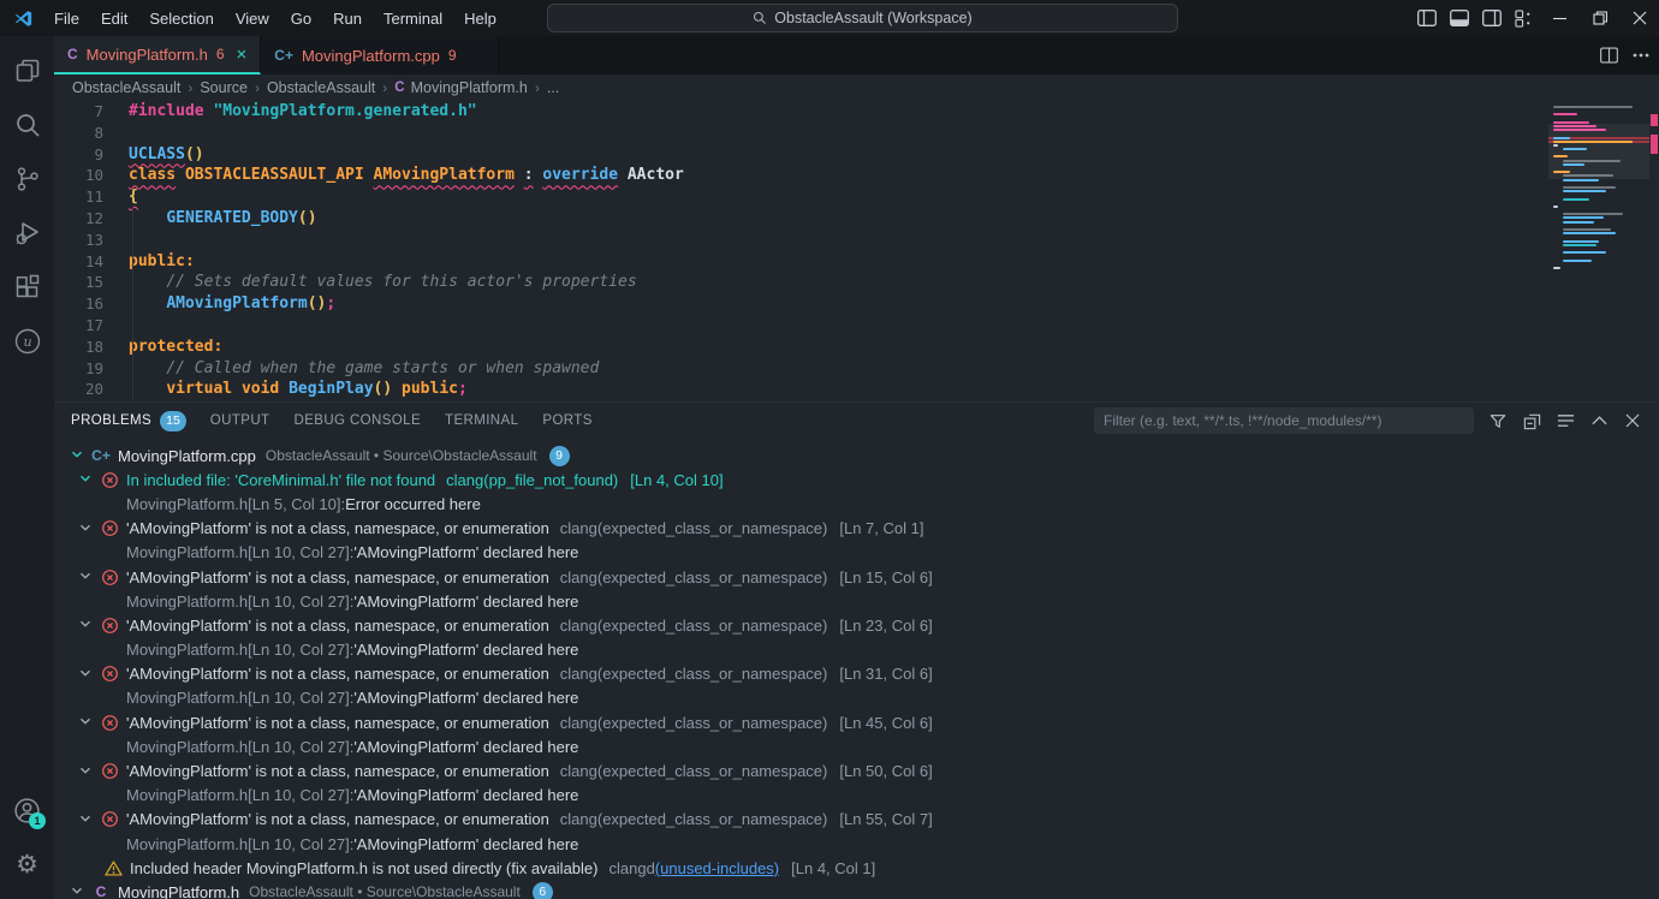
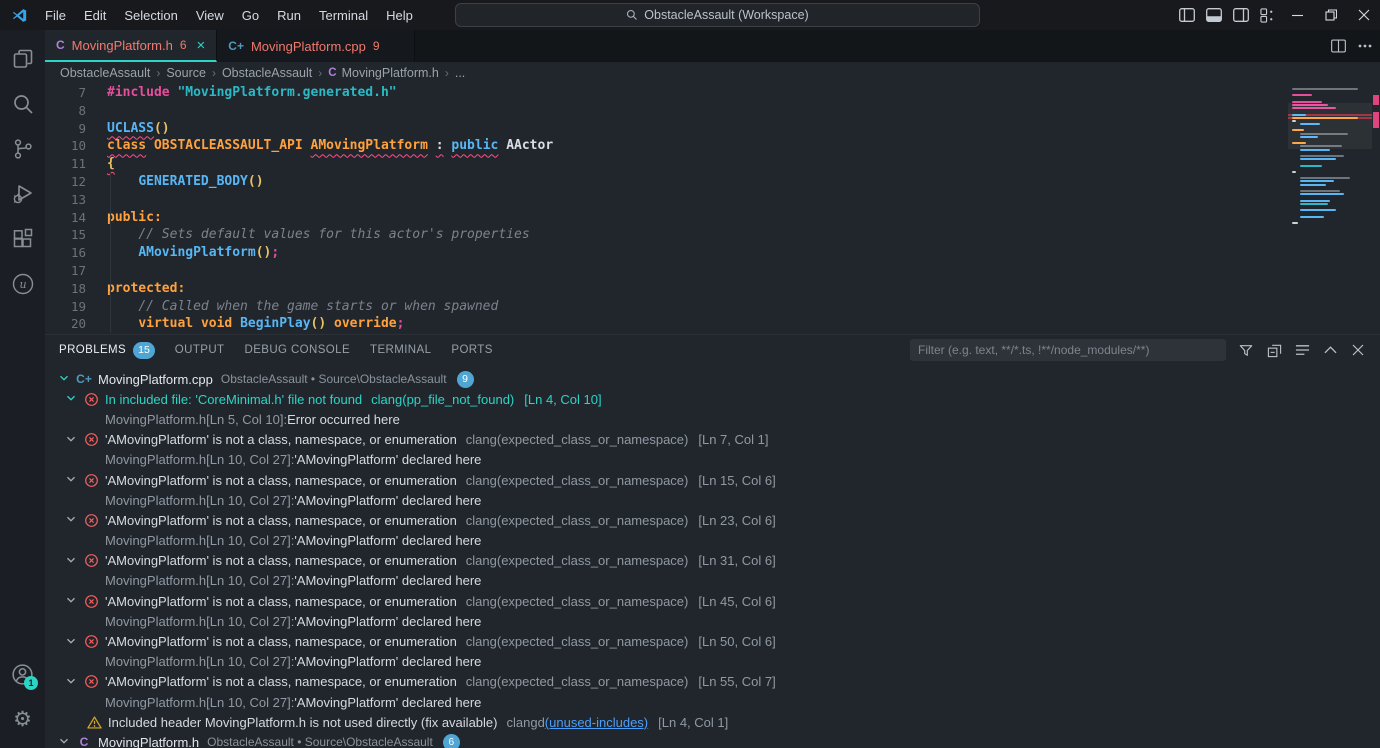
  File
  Edit
  Selection
  View
  Go
  Run
  Terminal
  Help
  ObstacleAssault (Workspace)
  u
  1
  ⚙
  C
  MovingPlatform.h
  6
  ×
  C+
  MovingPlatform.cpp
  9
  ObstacleAssault
  ›
  Source
  ›
  ObstacleAssault
  ›
  C
  MovingPlatform.h
  ›
  ...
  7
  #include "MovingPlatform.generated.h"
  8
  9
  UCLASS()
  10
- class OBSTACLEASSAULT_API AMovingPlatform : override AActor
+ class OBSTACLEASSAULT_API AMovingPlatform : public AActor
  11
  {
  12
  GENERATED_BODY()
  13
  14
  ublic:
  15
  // Sets default values for this actor's properties
  16
  AMovingPlatform();
  17
  18
  rotected:
  19
  // Called when the game starts or when spawned
  20
- virtual void BeginPlay() public;
+ virtual void BeginPlay() override;
  PROBLEMS
  15
  OUTPUT
  DEBUG CONSOLE
  TERMINAL
  PORTS
  Filter (e.g. text, **/*.ts, !**/node_modules/**)
  C+
  MovingPlatform.cpp
  ObstacleAssault • Source\ObstacleAssault
  9
  In included file: 'CoreMinimal.h' file not found
  clang(pp_file_not_found)
  [Ln 4, Col 10]
  MovingPlatform.h[Ln 5, Col 10]:
  Error occurred here
  'AMovingPlatform' is not a class, namespace, or enumeration
  clang(expected_class_or_namespace)
  [Ln 7, Col 1]
  MovingPlatform.h[Ln 10, Col 27]:
  'AMovingPlatform' declared here
  'AMovingPlatform' is not a class, namespace, or enumeration
  clang(expected_class_or_namespace)
  [Ln 15, Col 6]
  MovingPlatform.h[Ln 10, Col 27]:
  'AMovingPlatform' declared here
  'AMovingPlatform' is not a class, namespace, or enumeration
  clang(expected_class_or_namespace)
  [Ln 23, Col 6]
  MovingPlatform.h[Ln 10, Col 27]:
  'AMovingPlatform' declared here
  'AMovingPlatform' is not a class, namespace, or enumeration
  clang(expected_class_or_namespace)
  [Ln 31, Col 6]
  MovingPlatform.h[Ln 10, Col 27]:
  'AMovingPlatform' declared here
  'AMovingPlatform' is not a class, namespace, or enumeration
  clang(expected_class_or_namespace)
  [Ln 45, Col 6]
  MovingPlatform.h[Ln 10, Col 27]:
  'AMovingPlatform' declared here
  'AMovingPlatform' is not a class, namespace, or enumeration
  clang(expected_class_or_namespace)
  [Ln 50, Col 6]
  MovingPlatform.h[Ln 10, Col 27]:
  'AMovingPlatform' declared here
  'AMovingPlatform' is not a class, namespace, or enumeration
  clang(expected_class_or_namespace)
  [Ln 55, Col 7]
  MovingPlatform.h[Ln 10, Col 27]:
  'AMovingPlatform' declared here
  Included header MovingPlatform.h is not used directly (fix available)
  clangd
  (unused-includes)
  [Ln 4, Col 1]
  C
  MovingPlatform.h
  ObstacleAssault • Source\ObstacleAssault
  6
